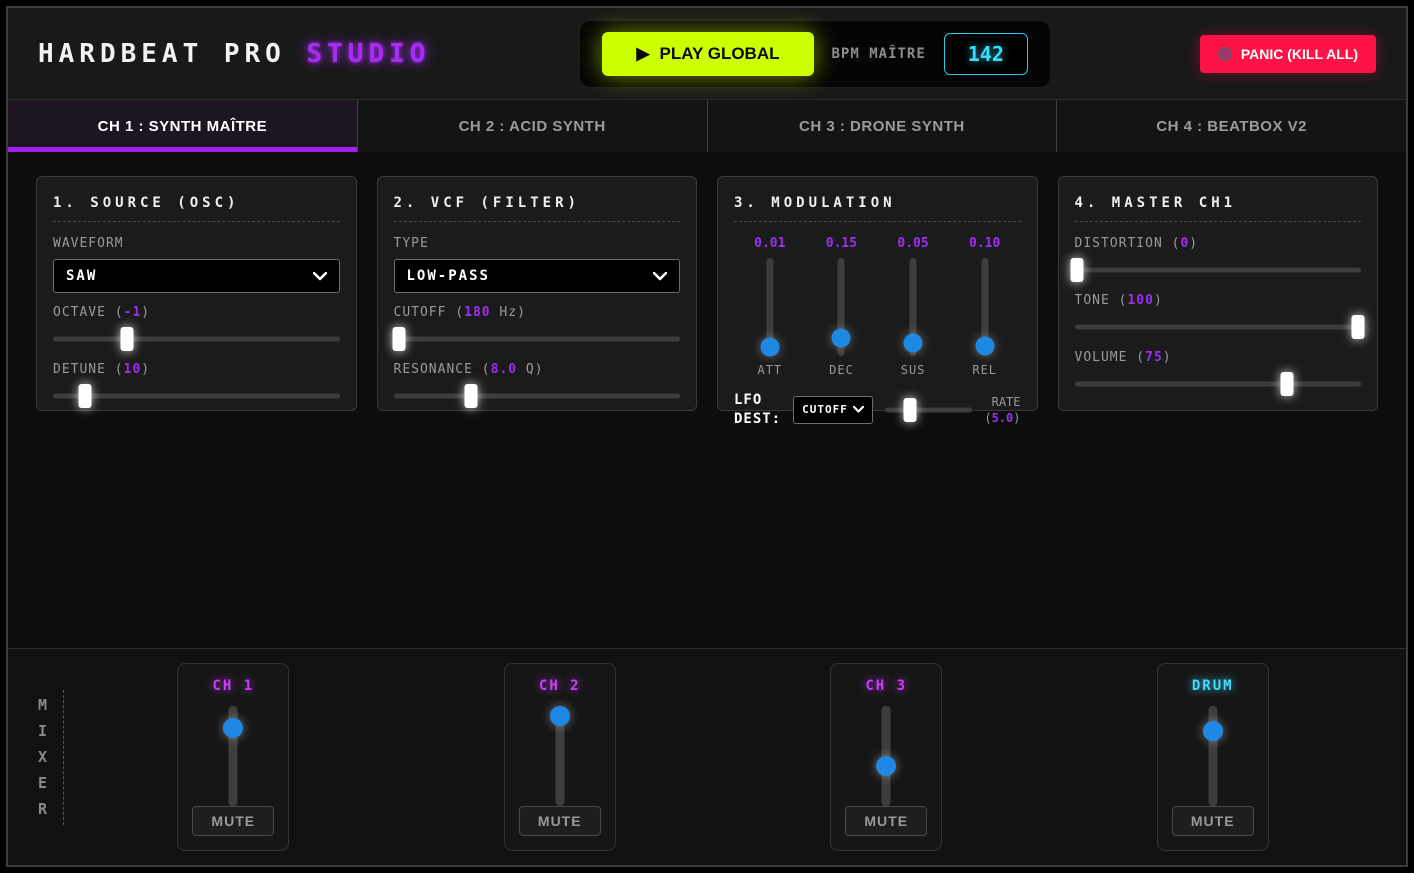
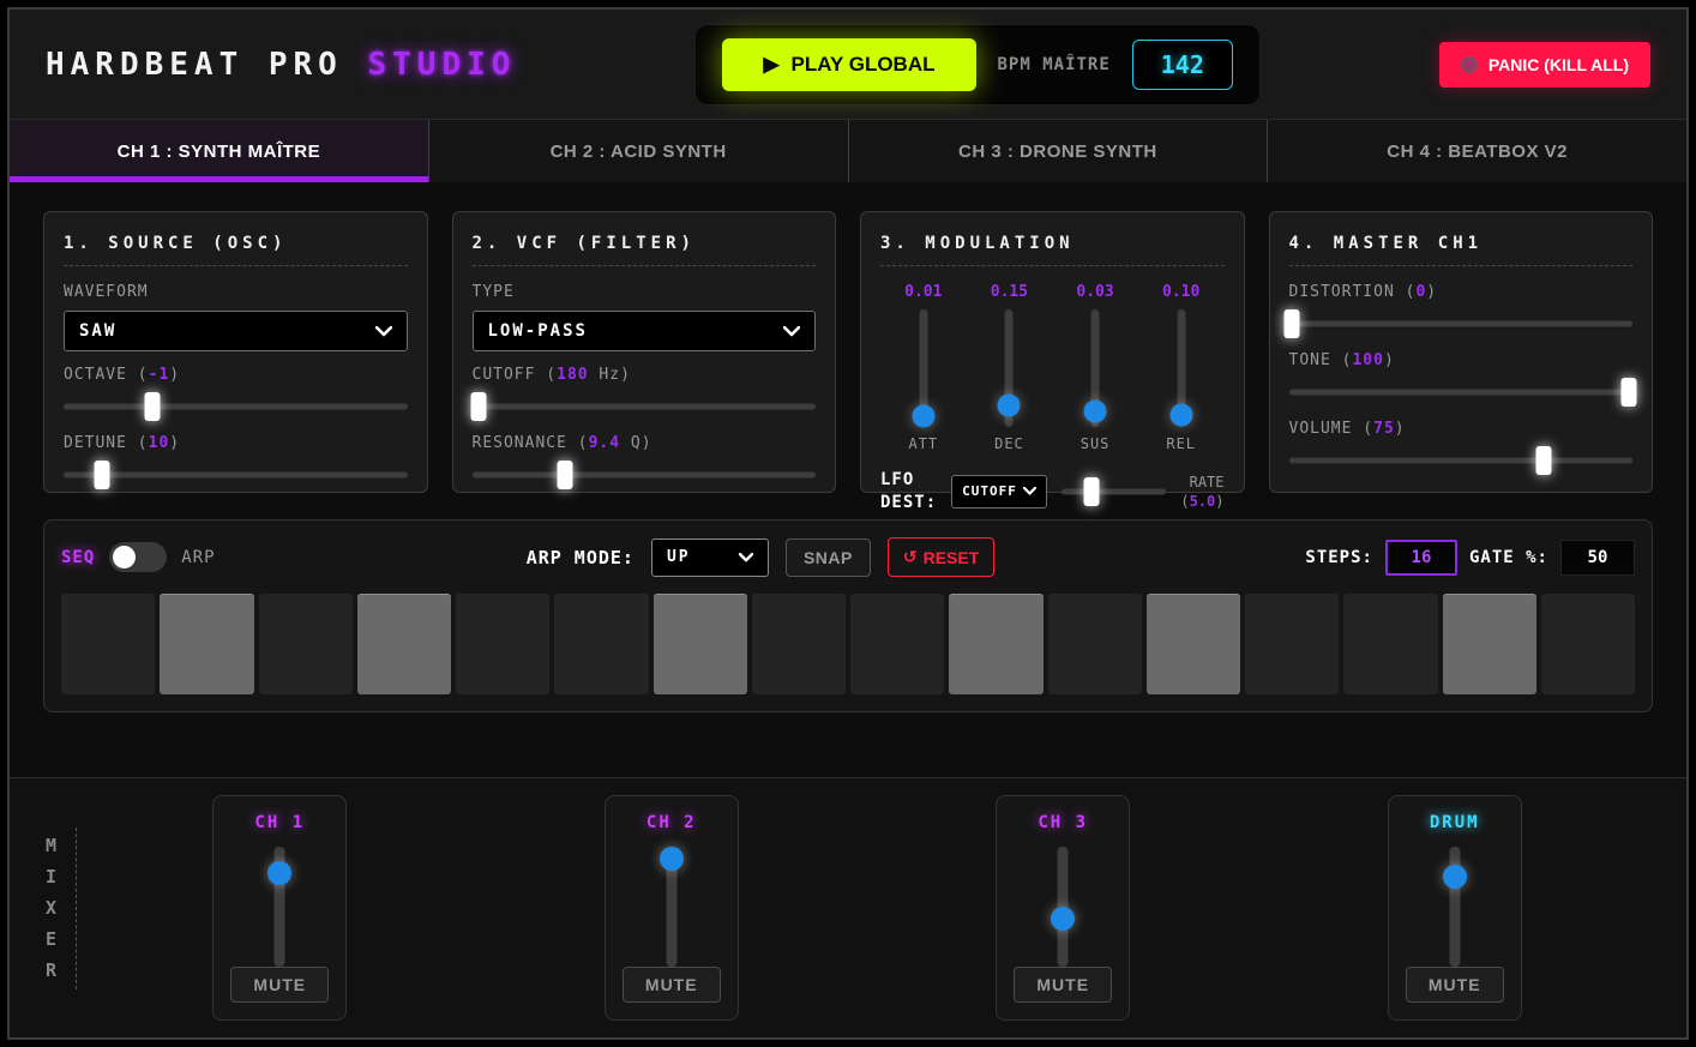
  HARDBEAT PRO STUDIO
  ▶
  PLAY GLOBAL
  BPM MAÎTRE
  142
  PANIC (KILL ALL)
  CH 1 : SYNTH MAÎTRE
  CH 2 : ACID SYNTH
  CH 3 : DRONE SYNTH
  CH 4 : BEATBOX V2
  1. SOURCE (OSC)
  WAVEFORM
  SAW
  OCTAVE (-1)
  DETUNE (10)
  2. VCF (FILTER)
  TYPE
  LOW-PASS
  CUTOFF (180 Hz)
- RESONANCE (8.0 Q)
+ RESONANCE (9.4 Q)
  3. MODULATION
  0.01
  ATT
  0.15
  DEC
- 0.05
+ 0.03
  SUS
  0.10
  REL
  LFO
  DEST:
  CUTOFF
  RATE
  (5.0)
  4. MASTER CH1
  DISTORTION (0)
  TONE (100)
  VOLUME (75)
+ SEQ
+ ARP
+ ARP MODE:
+ UP
+ SNAP
+ ↺
+ RESET
+ STEPS:
+ 16
+ GATE %:
+ 50
  M
  I
  X
  E
  R
  CH 1
  MUTE
  CH 2
  MUTE
  CH 3
  MUTE
  DRUM
  MUTE
